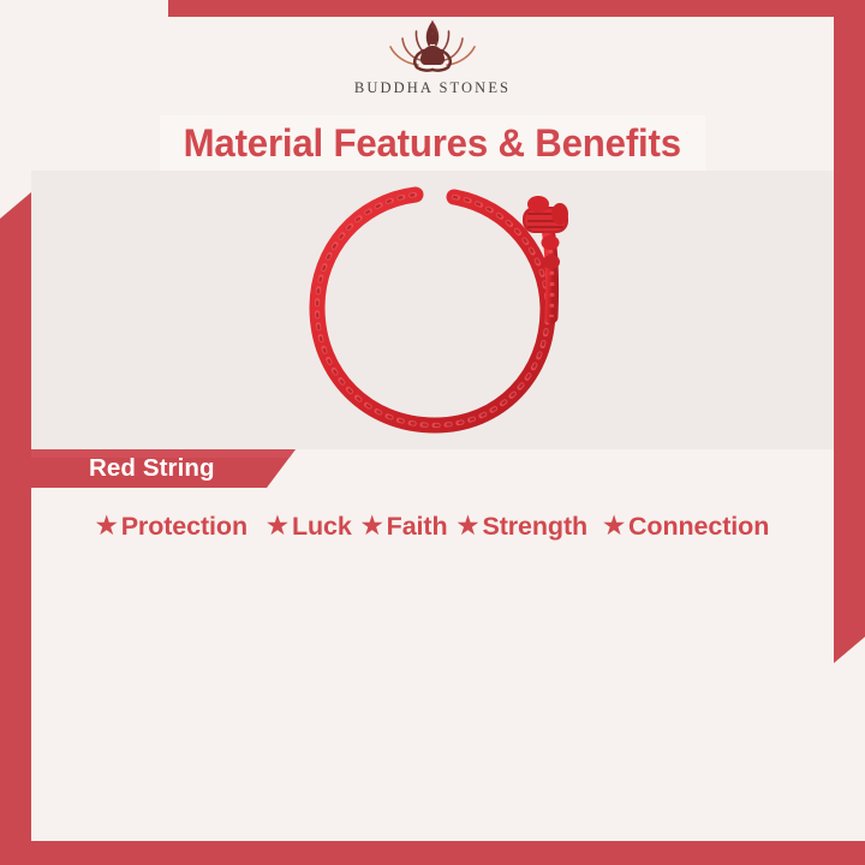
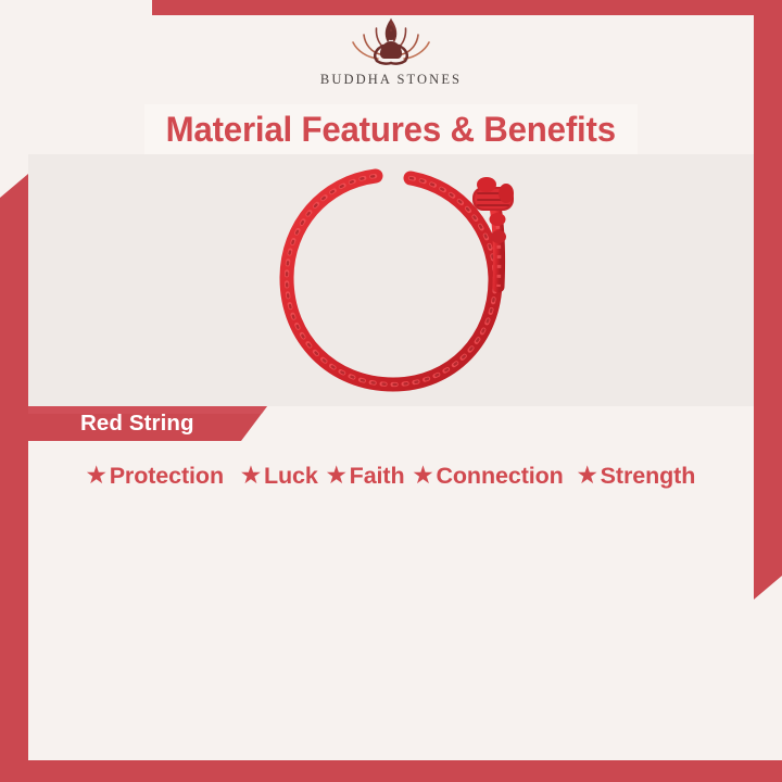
  BUDDHA STONES
  Material Features & Benefits
  Red String
  ★
  Protection
  ★
  Luck
  ★
  Faith
  ★
- Strength
+ Connection
  ★
- Connection
+ Strength
